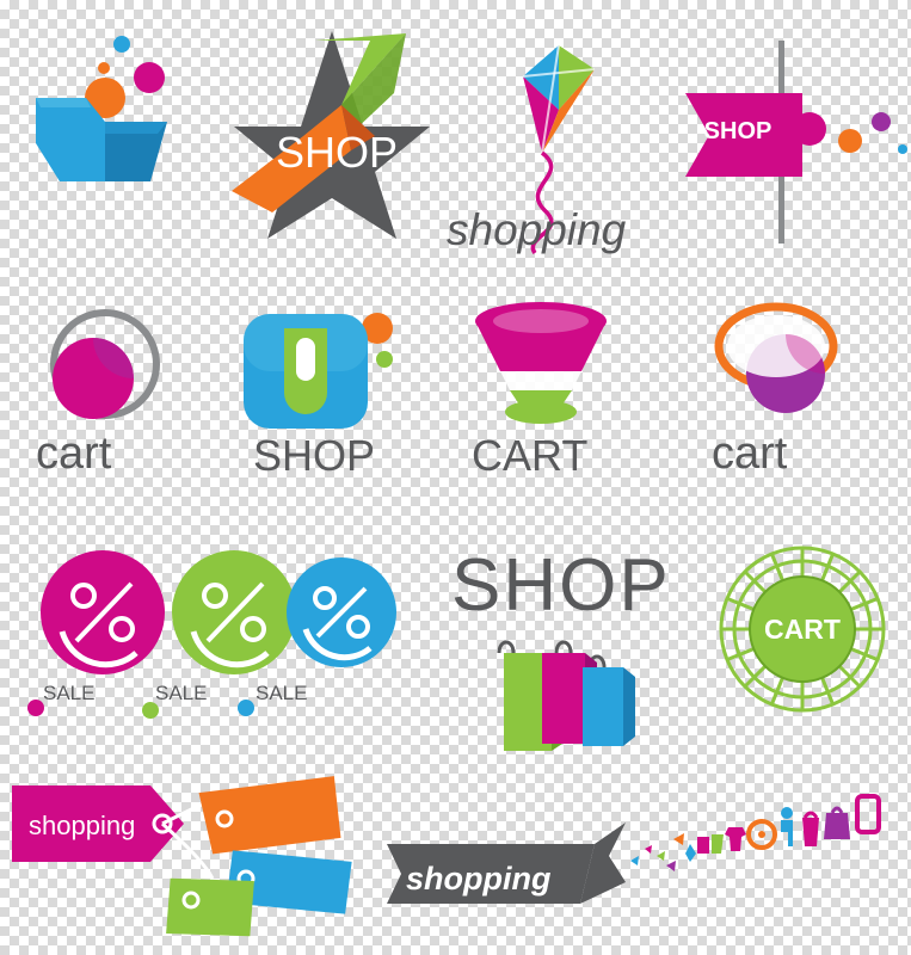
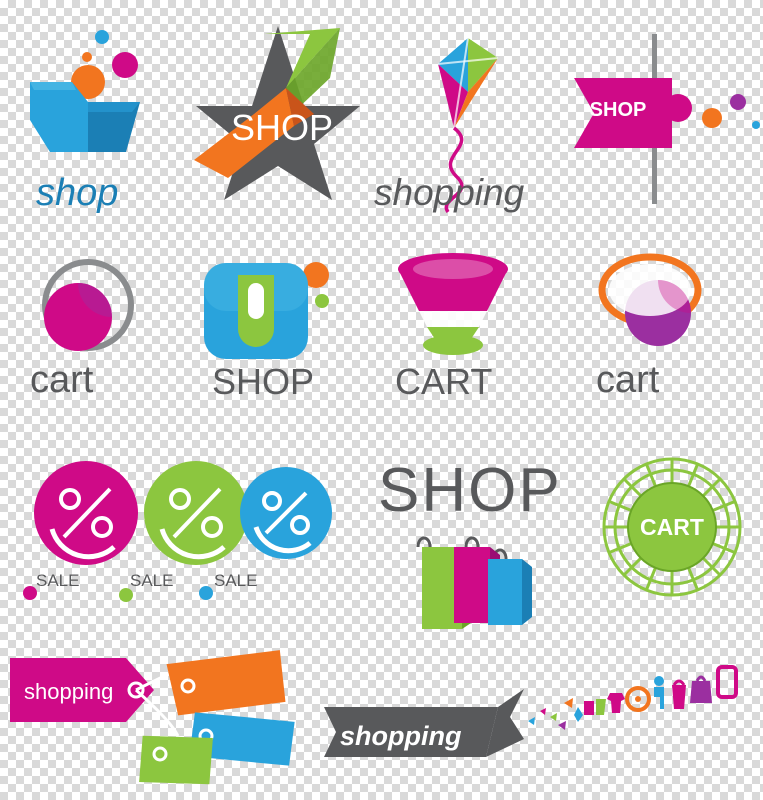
+ shop
  SHOP
  shopping
  SHOP
  cart
  SHOP
  CART
  cart
  SALE
  SALE
  SALE
  SHOP
  CART
  shopping
  shopping
